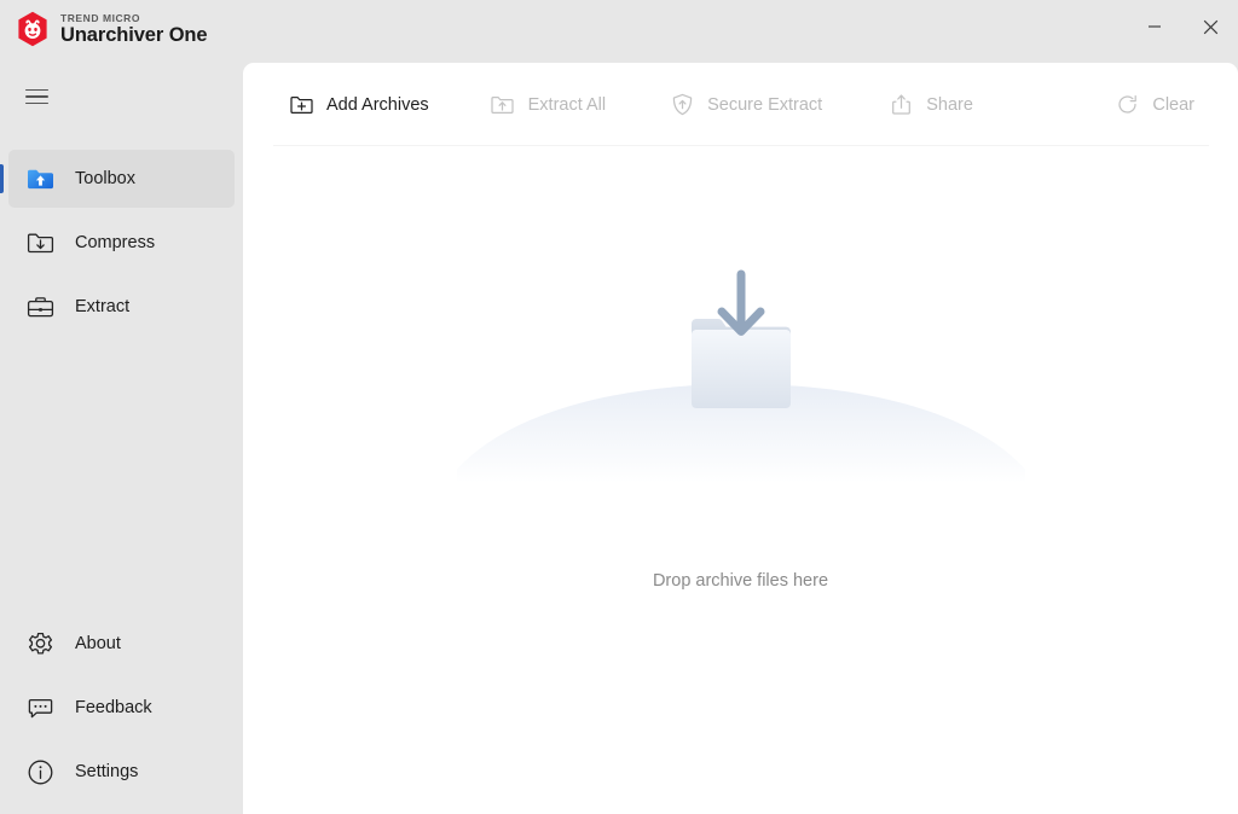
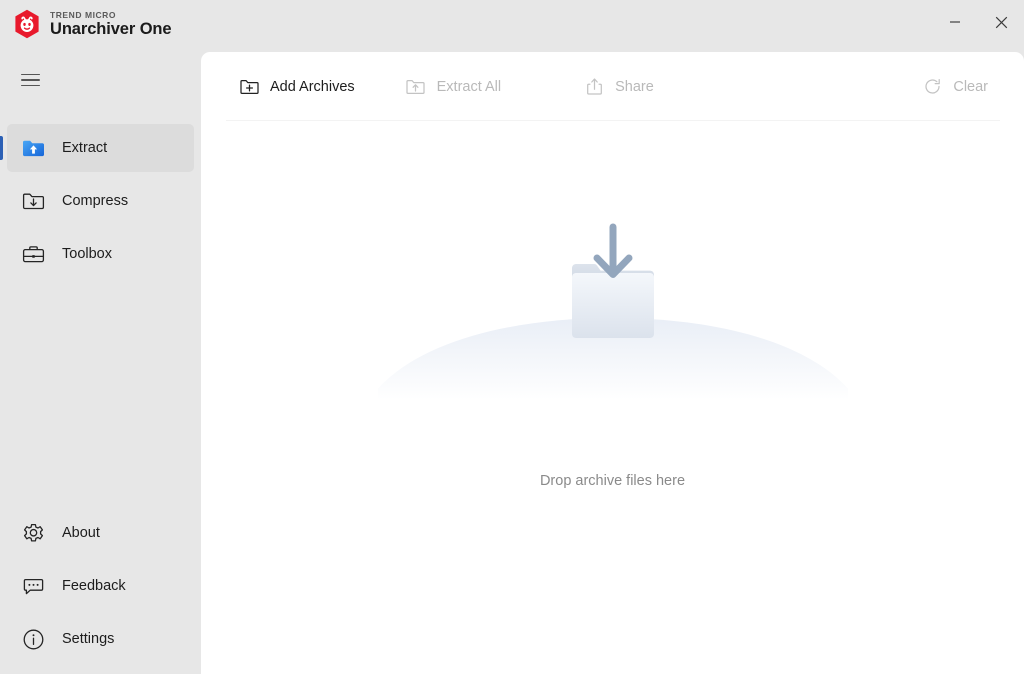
  TREND MICRO
  Unarchiver One
- Toolbox
+ Extract
  Compress
- Extract
+ Toolbox
  About
  Feedback
  Settings
  Add Archives
  Extract All
- Secure Extract
  Share
  Clear
  Drop archive files here
